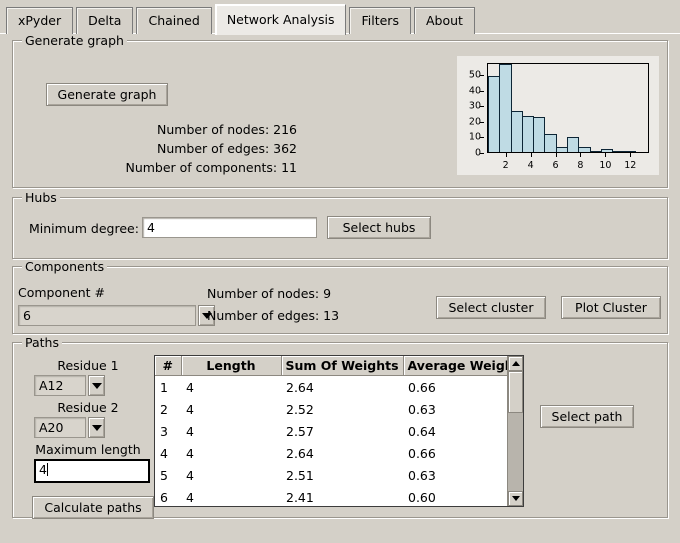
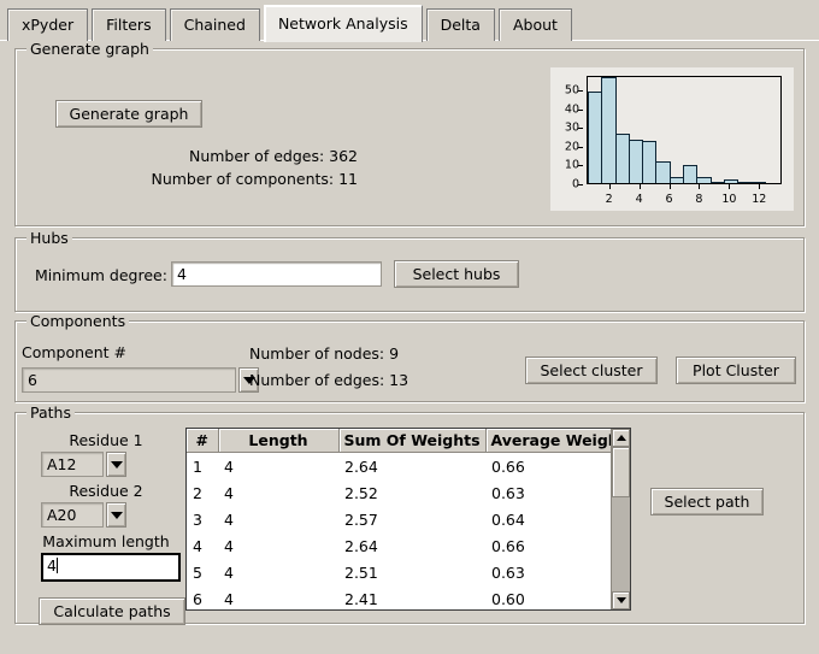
  xPyder
- Delta
+ Filters
  Chained
  Network Analysis
- Filters
+ Delta
  About
  Generate graph
  Generate graph
- Number of nodes: 216
  Number of edges: 362
  Number of components: 11
  0
  10
  20
  30
  40
  50
  2
  4
  6
  8
  10
  12
  Hubs
  Minimum degree:
  4
  Select hubs
  Components
  Component #
  6
  Number of nodes: 9
  Number of edges: 13
  Select cluster
  Plot Cluster
  Paths
  Residue 1
  A12
  Residue 2
  A20
  Maximum length
  4
  Calculate paths
  #	Length	Sum Of Weights	Average Weig
  1	4	2.64	0.66
  2	4	2.52	0.63
  3	4	2.57	0.64
  4	4	2.64	0.66
  5	4	2.51	0.63
  6	4	2.41	0.60
  Select path
